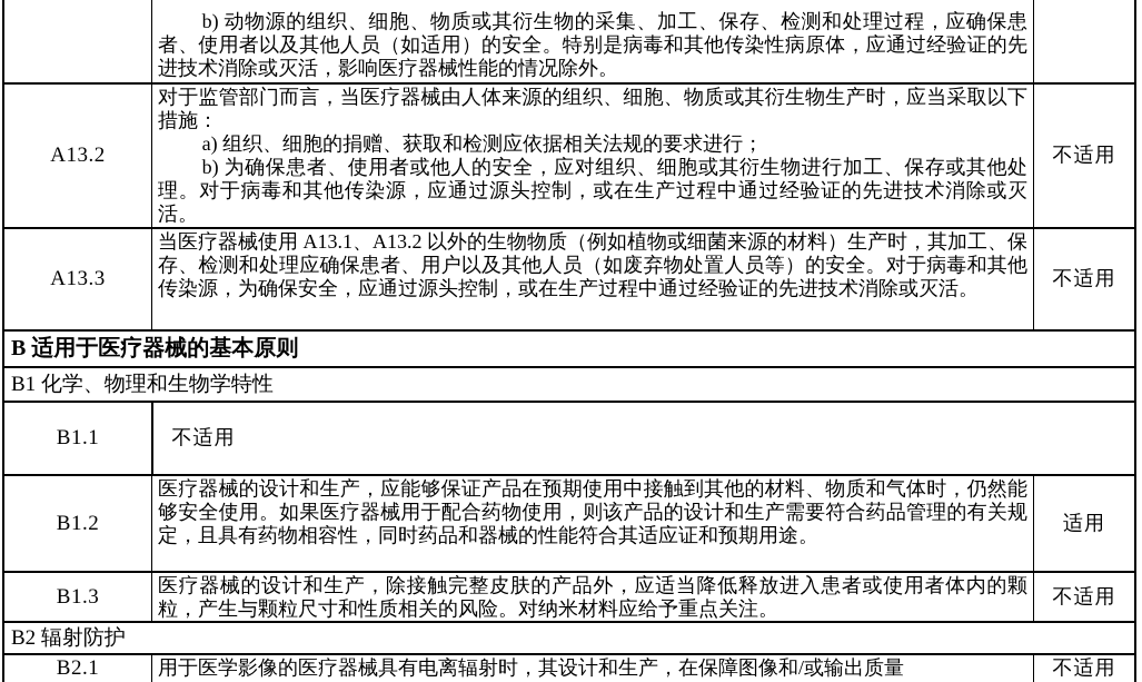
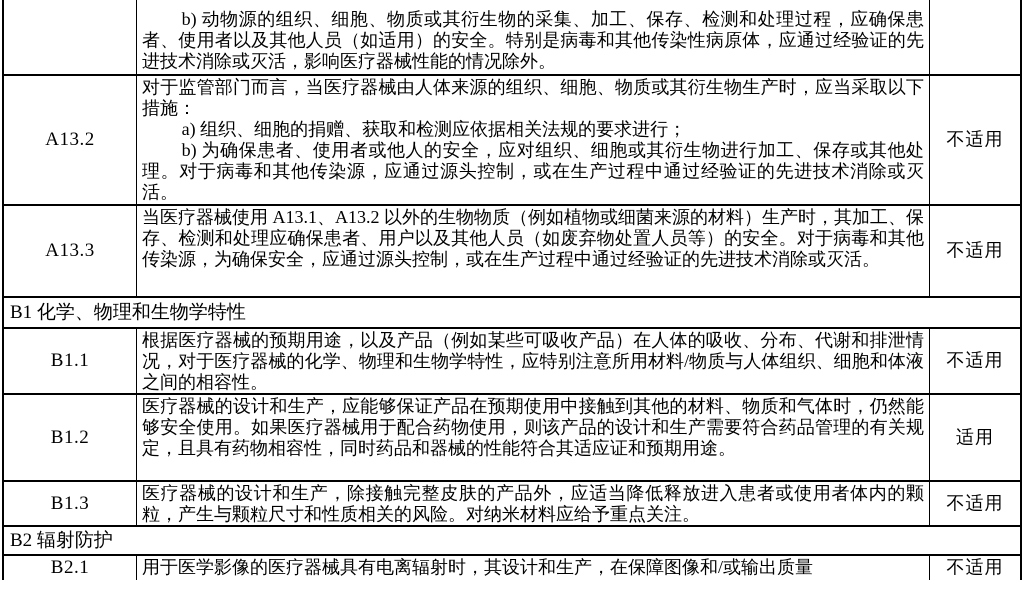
  b) 动物源的组织、细胞、物质或其衍生物的采集、加工、保存、检测和处理过程，应确保患者、使用者以及其他人员（如适用）的安全。特别是病毒和其他传染性病原体，应通过经验证的先进技术消除或灭活，影响医疗器械性能的情况除外。
  A13.2
  对于监管部门而言，当医疗器械由人体来源的组织、细胞、物质或其衍生物生产时，应当采取以下措施：
  a) 组织、细胞的捐赠、获取和检测应依据相关法规的要求进行；
  b) 为确保患者、使用者或他人的安全，应对组织、细胞或其衍生物进行加工、保存或其他处理。对于病毒和其他传染源，应通过源头控制，或在生产过程中通过经验证的先进技术消除或灭活。
  不适用
  A13.3
  当医疗器械使用 A13.1、A13.2 以外的生物物质（例如植物或细菌来源的材料）生产时，其加工、保存、检测和处理应确保患者、用户以及其他人员（如废弃物处置人员等）的安全。对于病毒和其他传染源，为确保安全，应通过源头控制，或在生产过程中通过经验证的先进技术消除或灭活。
  不适用
- B 适用于医疗器械的基本原则
  B1 化学、物理和生物学特性
  B1.1
+ 根据医疗器械的预期用途，以及产品（例如某些可吸收产品）在人体的吸收、分布、代谢和排泄情况，对于医疗器械的化学、物理和生物学特性，应特别注意所用材料/物质与人体组织、细胞和体液之间的相容性。
  不适用
  B1.2
  医疗器械的设计和生产，应能够保证产品在预期使用中接触到其他的材料、物质和气体时，仍然能够安全使用。如果医疗器械用于配合药物使用，则该产品的设计和生产需要符合药品管理的有关规定，且具有药物相容性，同时药品和器械的性能符合其适应证和预期用途。
  适用
  B1.3
  医疗器械的设计和生产，除接触完整皮肤的产品外，应适当降低释放进入患者或使用者体内的颗粒，产生与颗粒尺寸和性质相关的风险。对纳米材料应给予重点关注。
  不适用
  B2 辐射防护
  B2.1
  用于医学影像的医疗器械具有电离辐射时，其设计和生产，在保障图像和/或输出质量
  不适用
